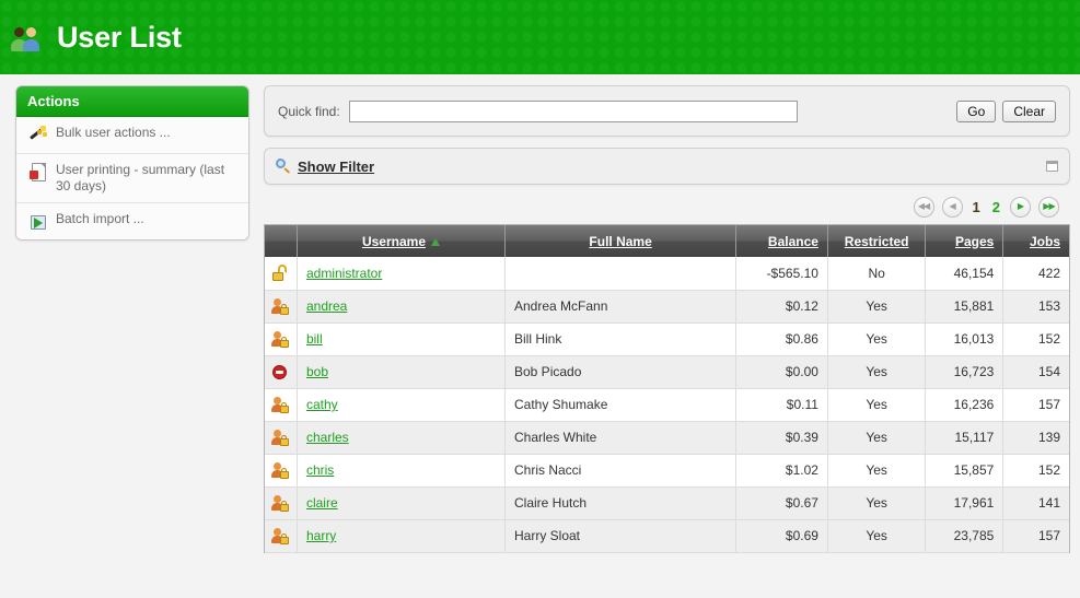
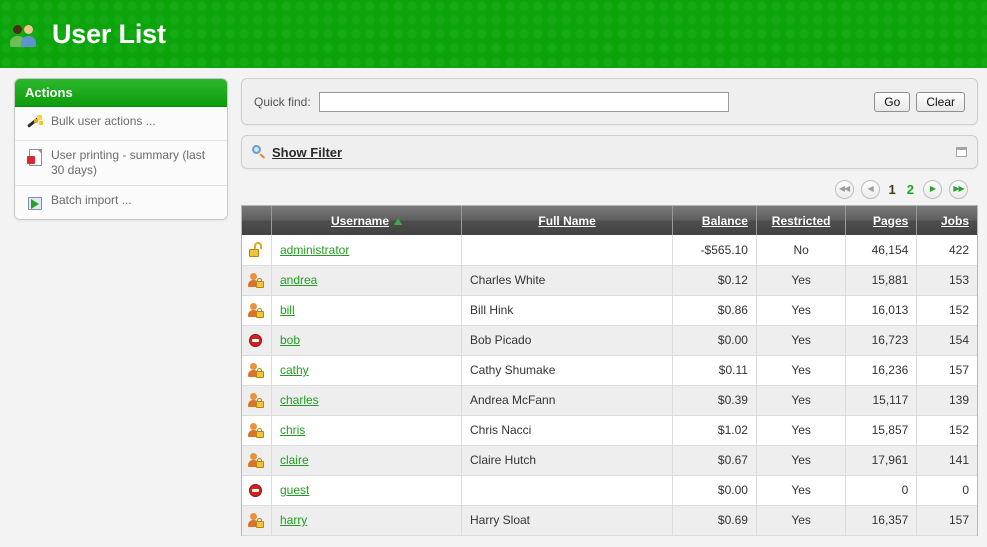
  User List
  Actions
  Bulk user actions ...
  User printing - summary (last 30 days)
  Batch import ...
  Quick find:
  Go
  Clear
  Show Filter
  ◀◀
  ◀
  1
  2
  ▶
  ▶▶
  	Username	Full Name	Balance	Restricted	Pages	Jobs
  	administrator		-$565.10	No	46,154	422
- 	andrea	Andrea McFann	$0.12	Yes	15,881	153
+ 	andrea	Charles White	$0.12	Yes	15,881	153
  	bill	Bill Hink	$0.86	Yes	16,013	152
  	bob	Bob Picado	$0.00	Yes	16,723	154
  	cathy	Cathy Shumake	$0.11	Yes	16,236	157
- 	charles	Charles White	$0.39	Yes	15,117	139
+ 	charles	Andrea McFann	$0.39	Yes	15,117	139
  	chris	Chris Nacci	$1.02	Yes	15,857	152
  	claire	Claire Hutch	$0.67	Yes	17,961	141
+ 	guest		$0.00	Yes	0	0
- 	harry	Harry Sloat	$0.69	Yes	23,785	157
+ 	harry	Harry Sloat	$0.69	Yes	16,357	157
